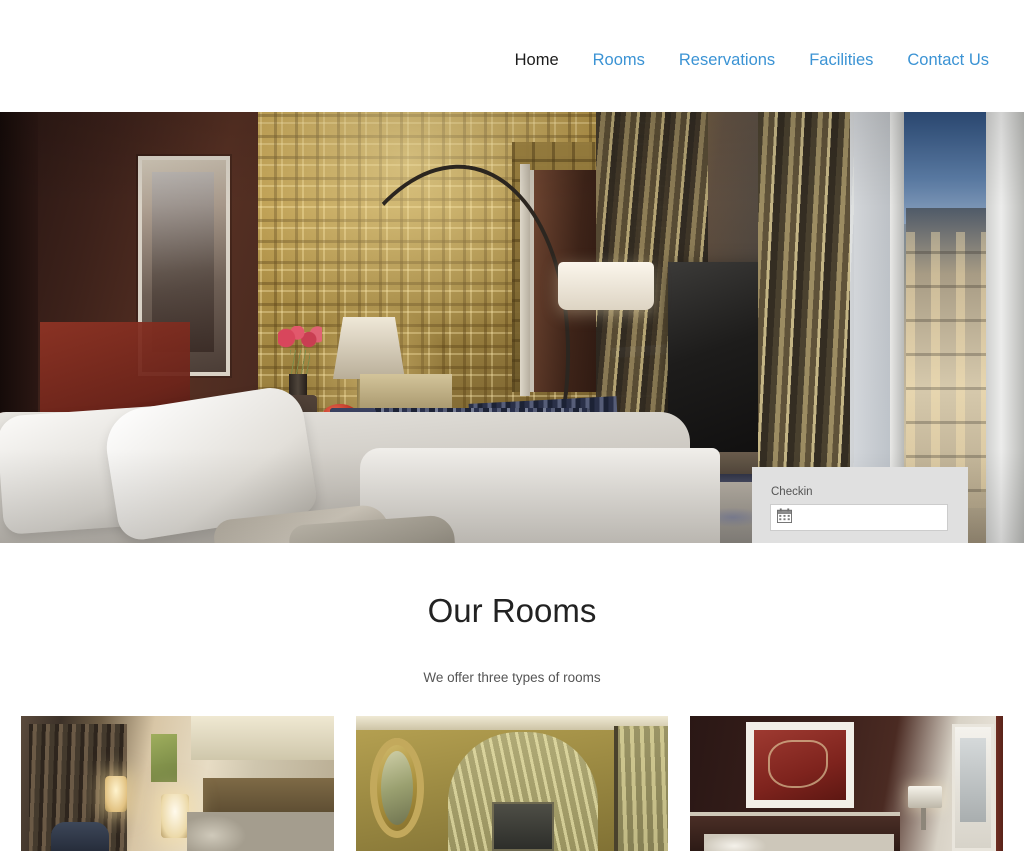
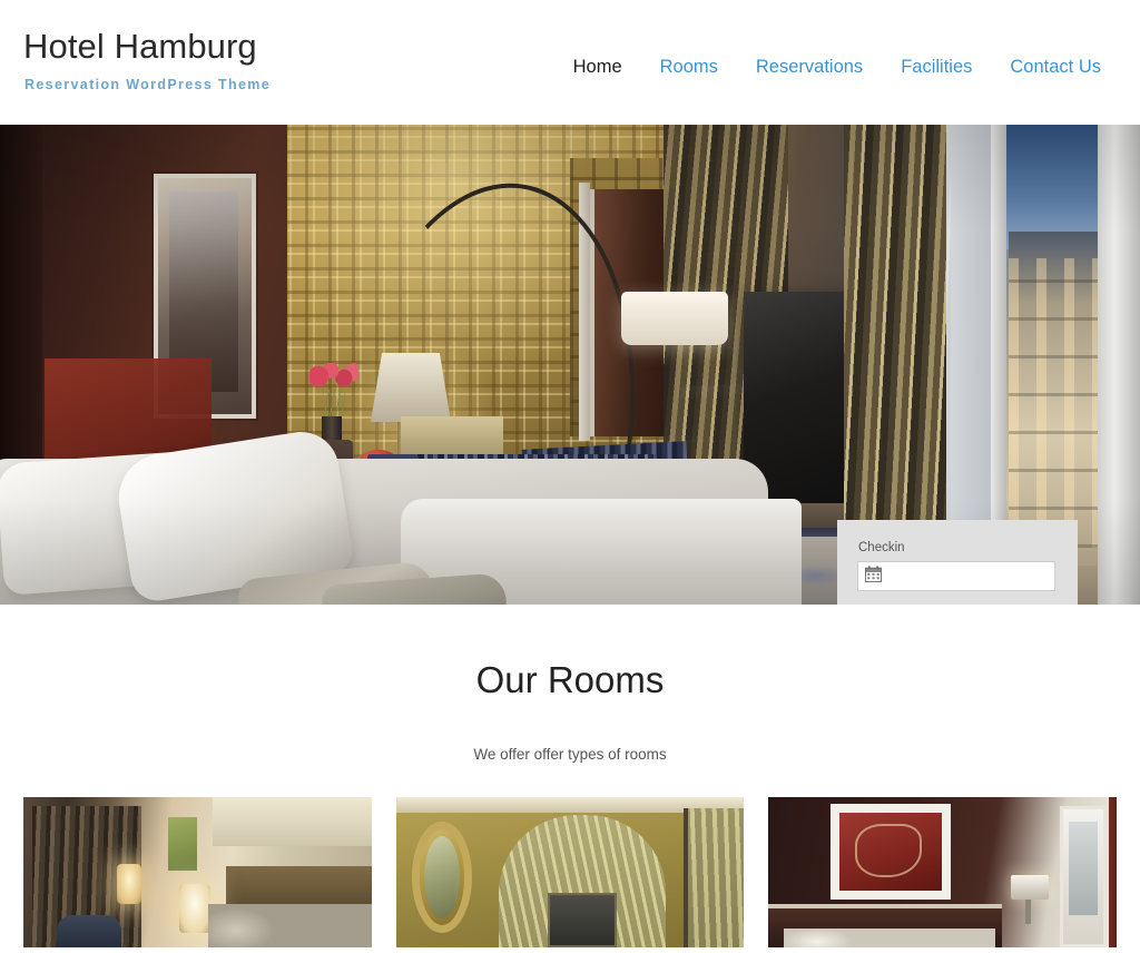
+ Hotel Hamburg
+ Reservation WordPress Theme
  Home
  Rooms
  Reservations
  Facilities
  Contact Us
  Checkin
  Our Rooms
- We offer three types of rooms
+ We offer offer types of rooms
